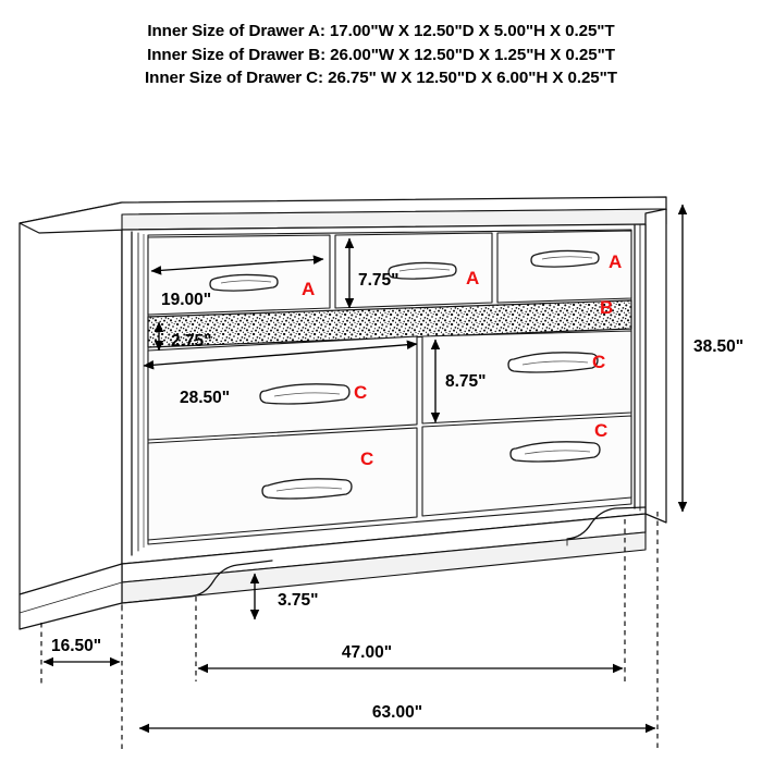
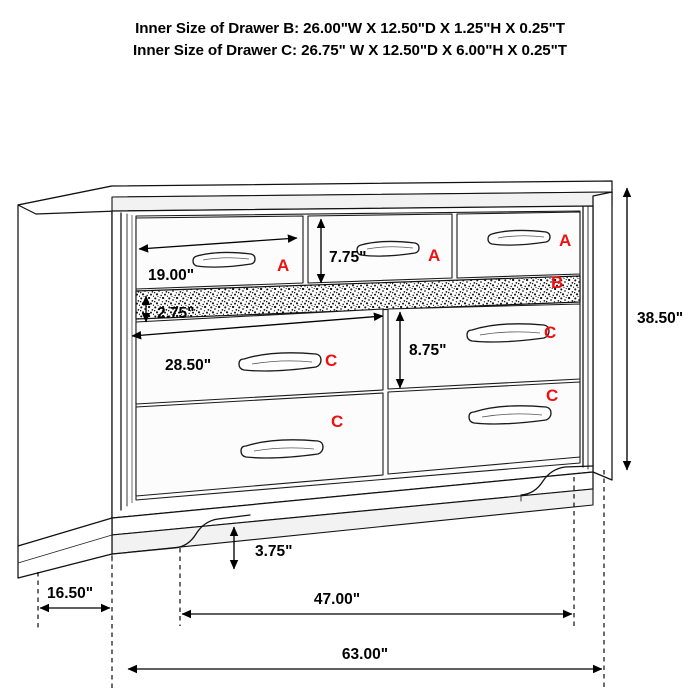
- Inner Size of Drawer A: 17.00"W X 12.50"D X 5.00"H X 0.25"T
  Inner Size of Drawer B: 26.00"W X 12.50"D X 1.25"H X 0.25"T
  Inner Size of Drawer C: 26.75" W X 12.50"D X 6.00"H X 0.25"T
  19.00"
  7.75"
  2.75"
  28.50"
  8.75"
  38.50"
  3.75"
  16.50"
  47.00"
  63.00"
  A
  A
  A
  B
  C
  C
  C
  C
